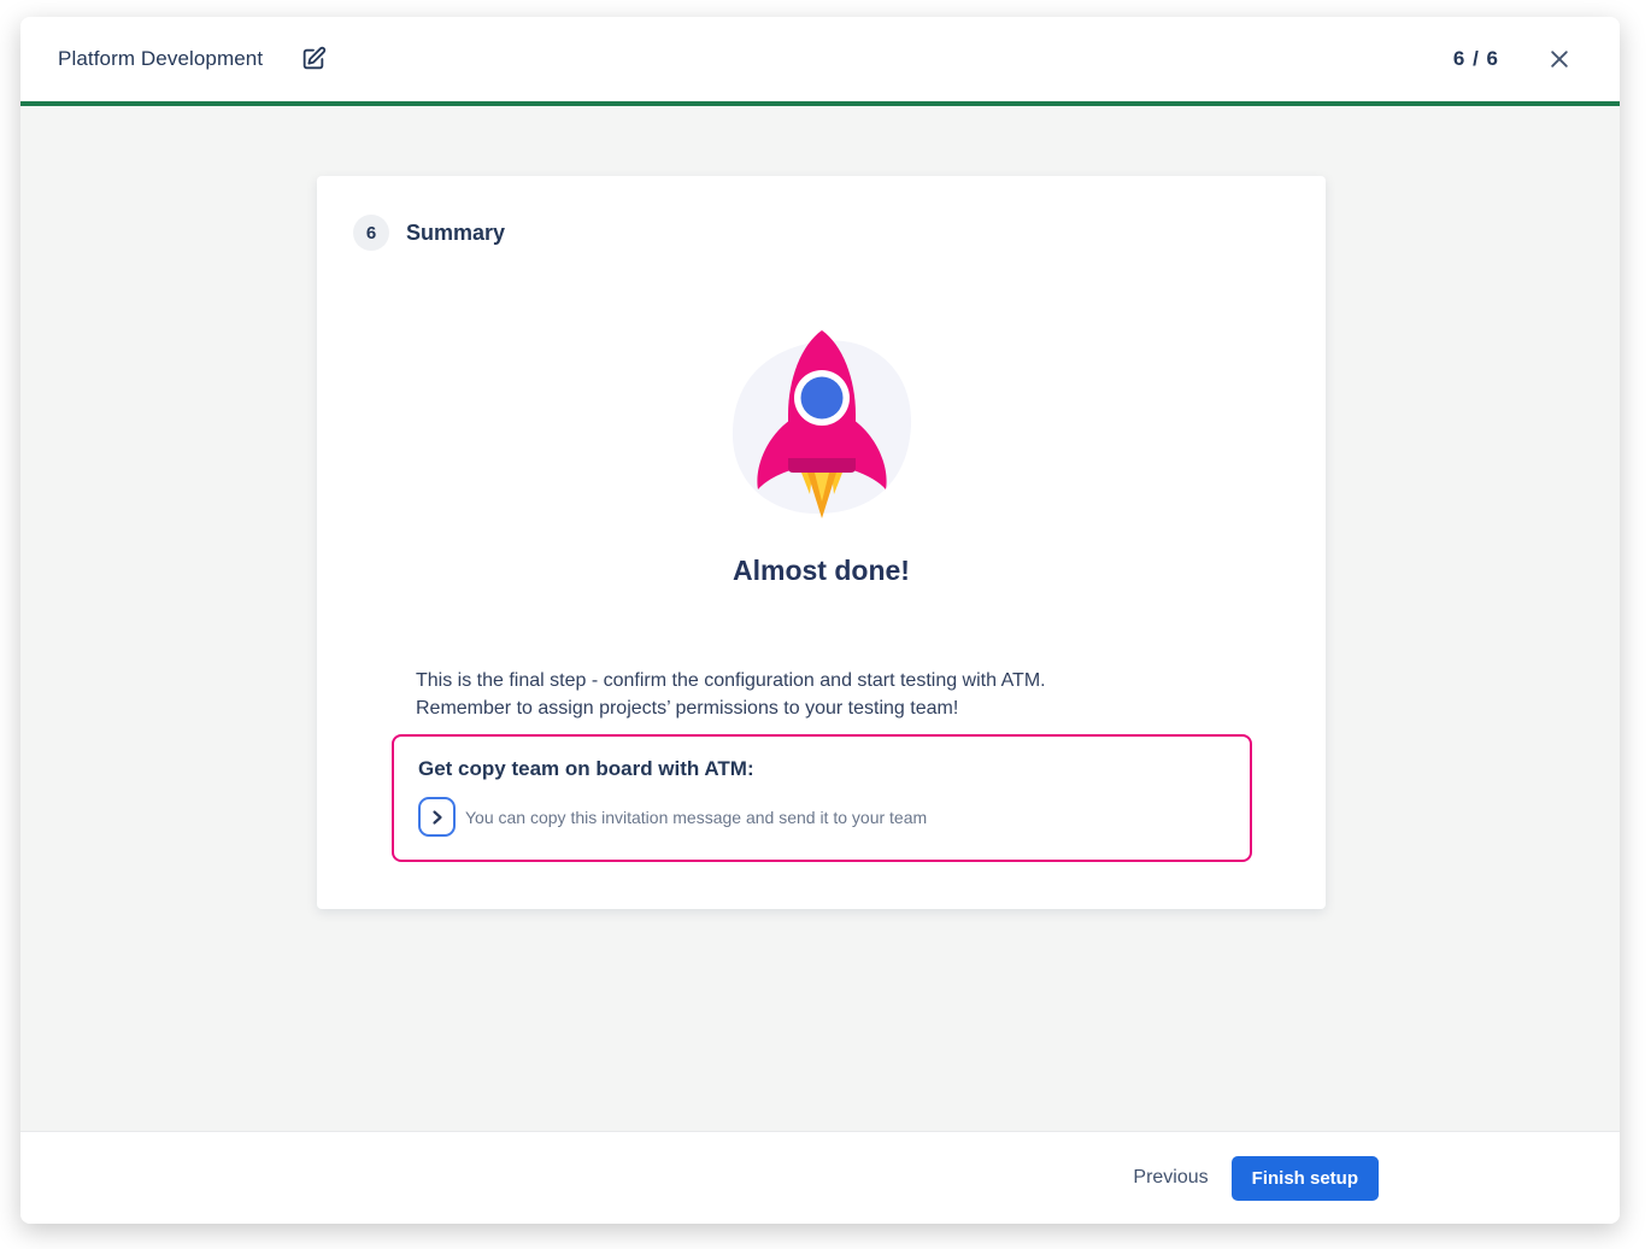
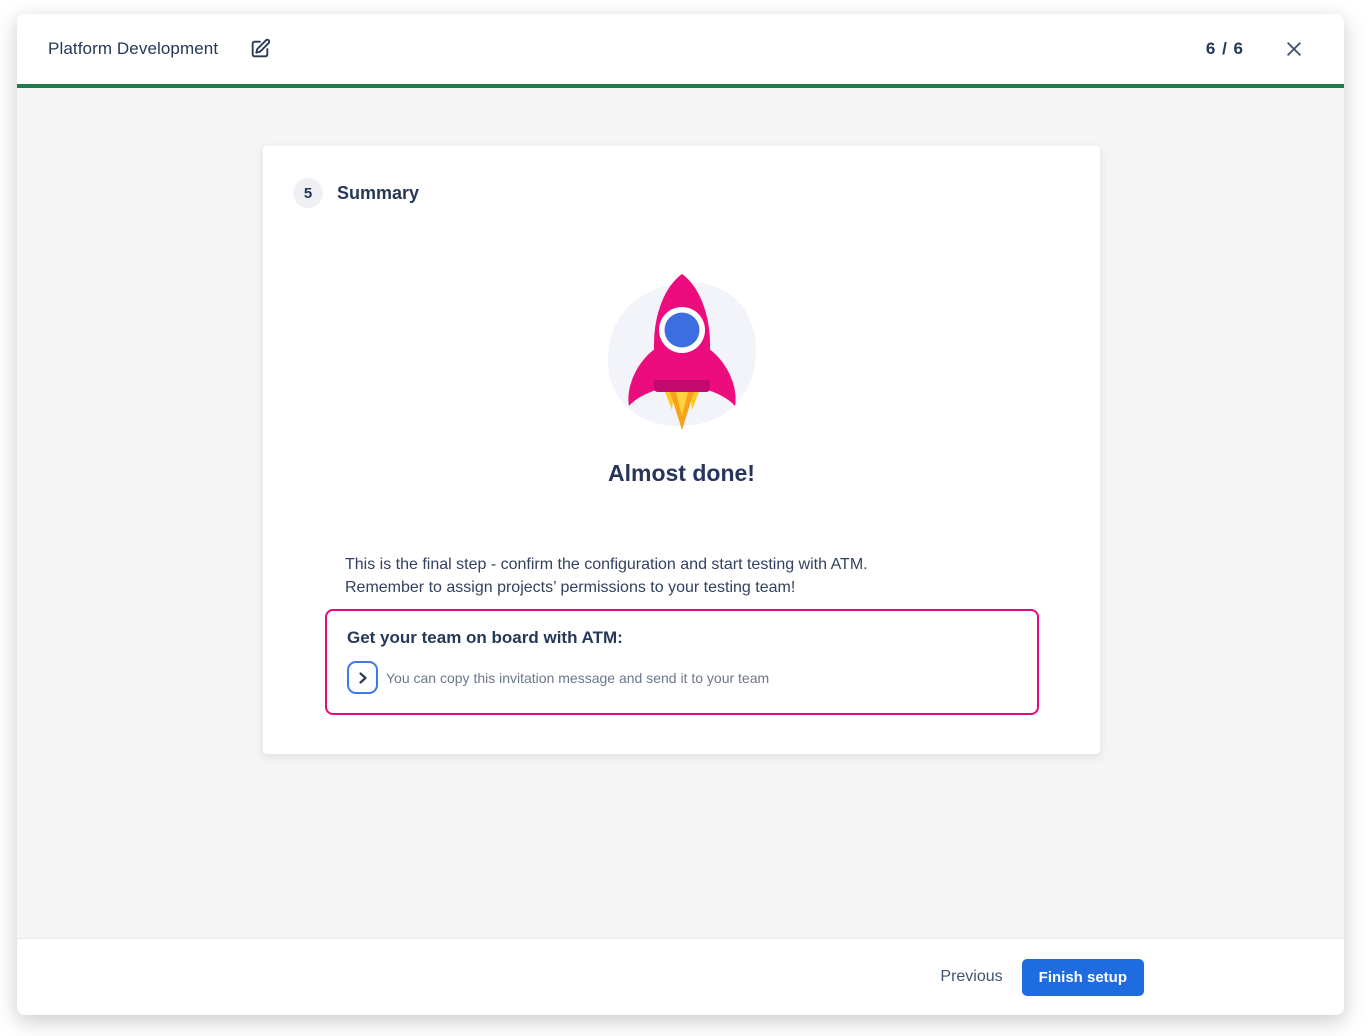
  Platform Development
  6 / 6
- 6
+ 5
  Summary
  Almost done!
  This is the final step - confirm the configuration and start testing with ATM.
  Remember to assign projects’ permissions to your testing team!
- Get copy team on board with ATM:
+ Get your team on board with ATM:
  You can copy this invitation message and send it to your team
  Previous
  Finish setup
